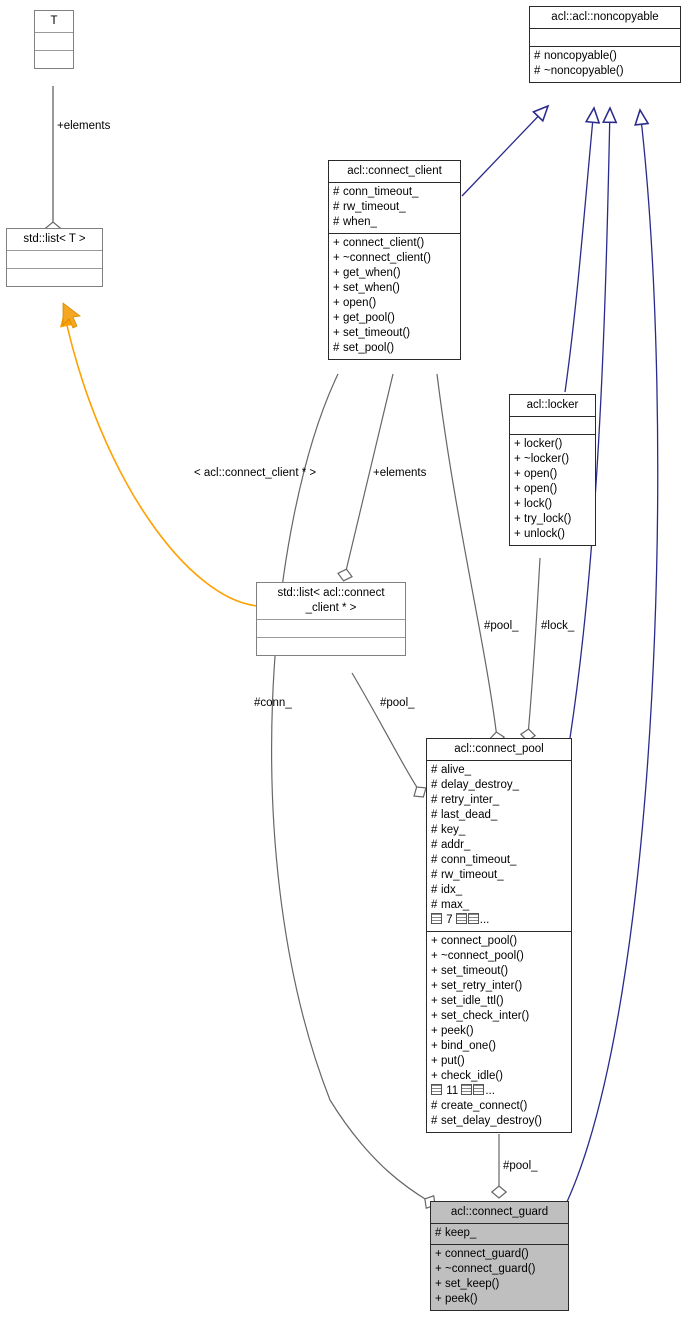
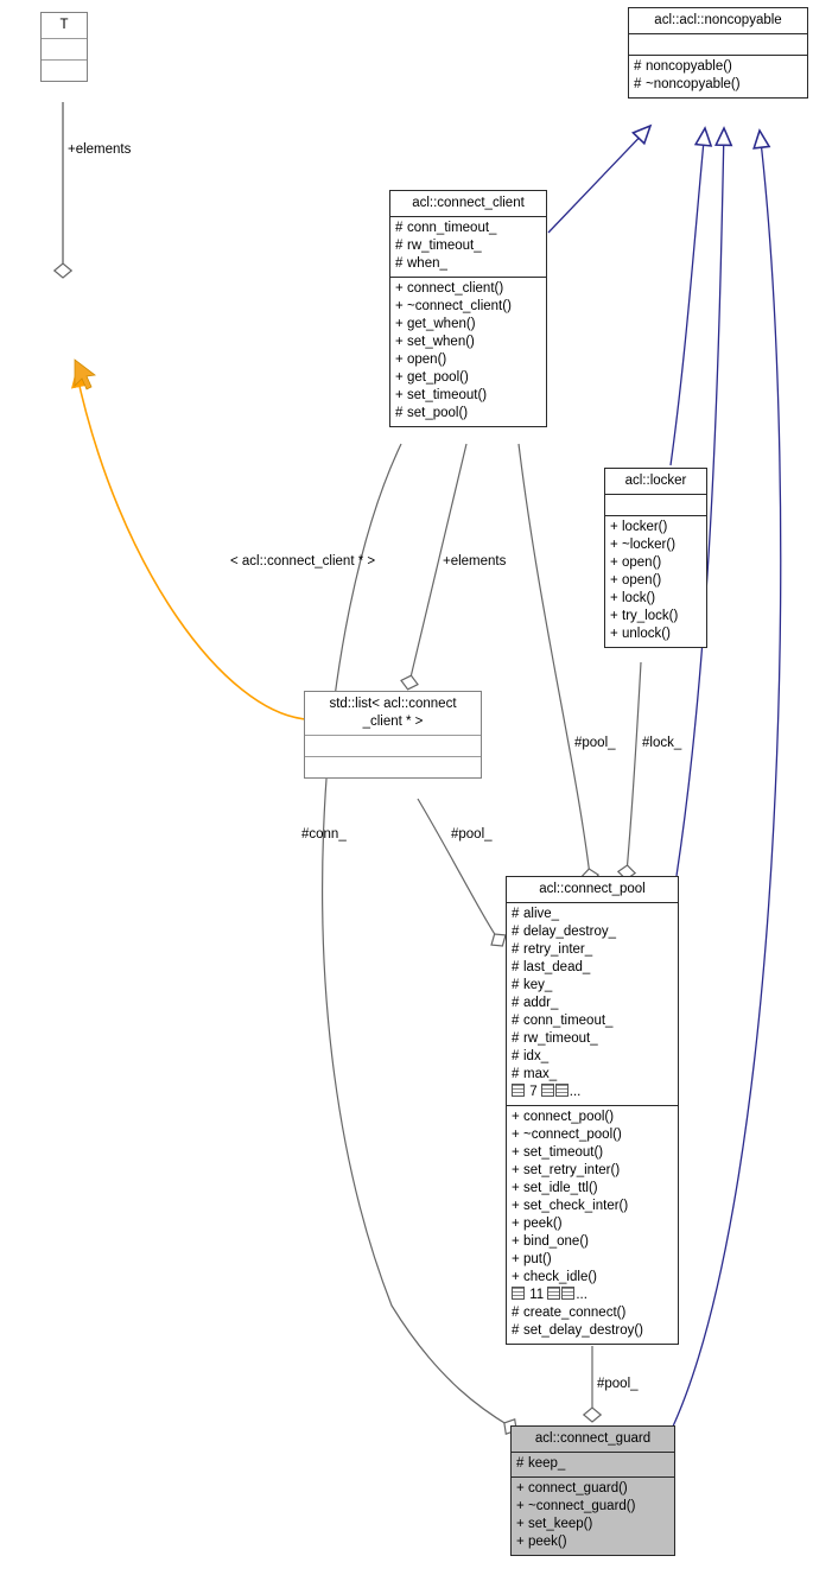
  T
- std::list< T >
  acl::acl::noncopyable
  # noncopyable()
  # ~noncopyable()
  acl::connect_client
  # conn_timeout_
  # rw_timeout_
  # when_
  + connect_client()
  + ~connect_client()
  + get_when()
  + set_when()
  + open()
  + get_pool()
  + set_timeout()
  # set_pool()
  acl::locker
  + locker()
  + ~locker()
  + open()
  + open()
  + lock()
  + try_lock()
  + unlock()
  std::list< acl::connect
  _client * >
  acl::connect_pool
  # alive_
  # delay_destroy_
  # retry_inter_
  # last_dead_
  # key_
  # addr_
  # conn_timeout_
  # rw_timeout_
  # idx_
  # max_
  7 ...
  + connect_pool()
  + ~connect_pool()
  + set_timeout()
  + set_retry_inter()
  + set_idle_ttl()
  + set_check_inter()
  + peek()
  + bind_one()
  + put()
  + check_idle()
  11 ...
  # create_connect()
  # set_delay_destroy()
  acl::connect_guard
  # keep_
  + connect_guard()
  + ~connect_guard()
  + set_keep()
  + peek()
  +elements
  < acl::connect_client * >
  +elements
  #pool_
  #lock_
  #conn_
  #pool_
  #pool_
